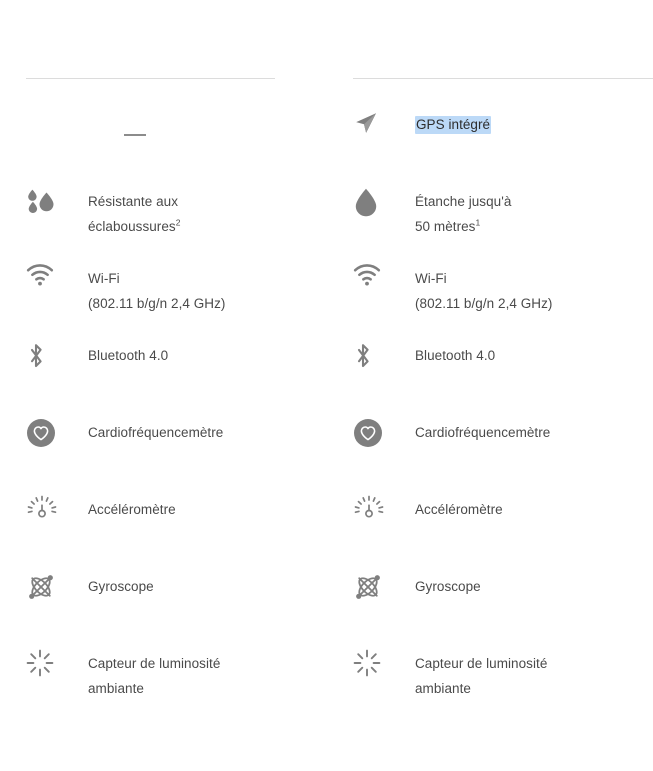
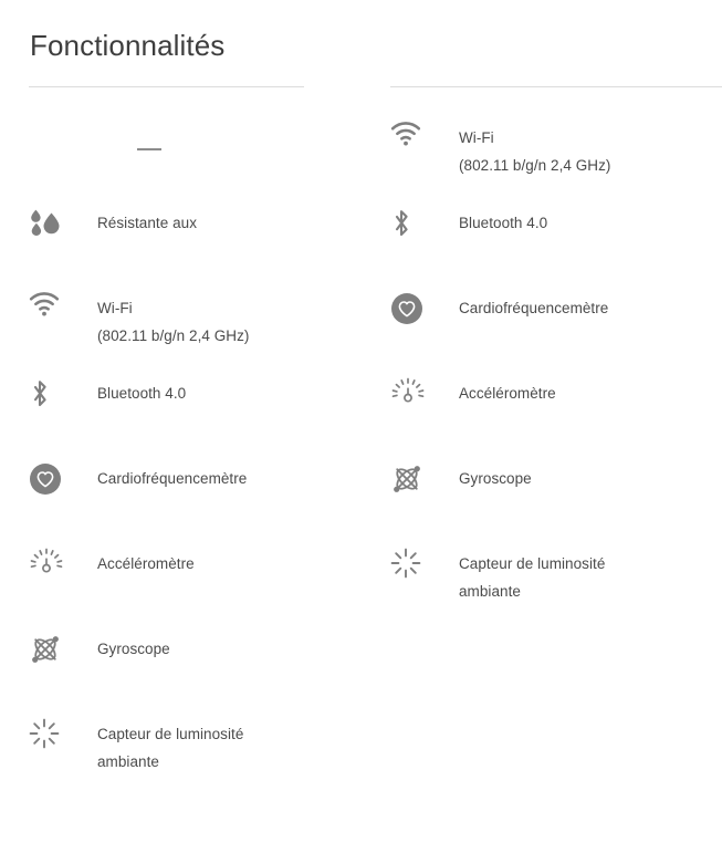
+ Fonctionnalités
  Résistante aux
- éclaboussures2
  Wi-Fi
  (802.11 b/g/n 2,4 GHz)
  Bluetooth 4.0
  Cardiofréquencemètre
  Accéléromètre
  Gyroscope
  Capteur de luminosité
  ambiante
- GPS intégré
- Étanche jusqu'à
- 50 mètres1
  Wi-Fi
  (802.11 b/g/n 2,4 GHz)
  Bluetooth 4.0
  Cardiofréquencemètre
  Accéléromètre
  Gyroscope
  Capteur de luminosité
  ambiante
